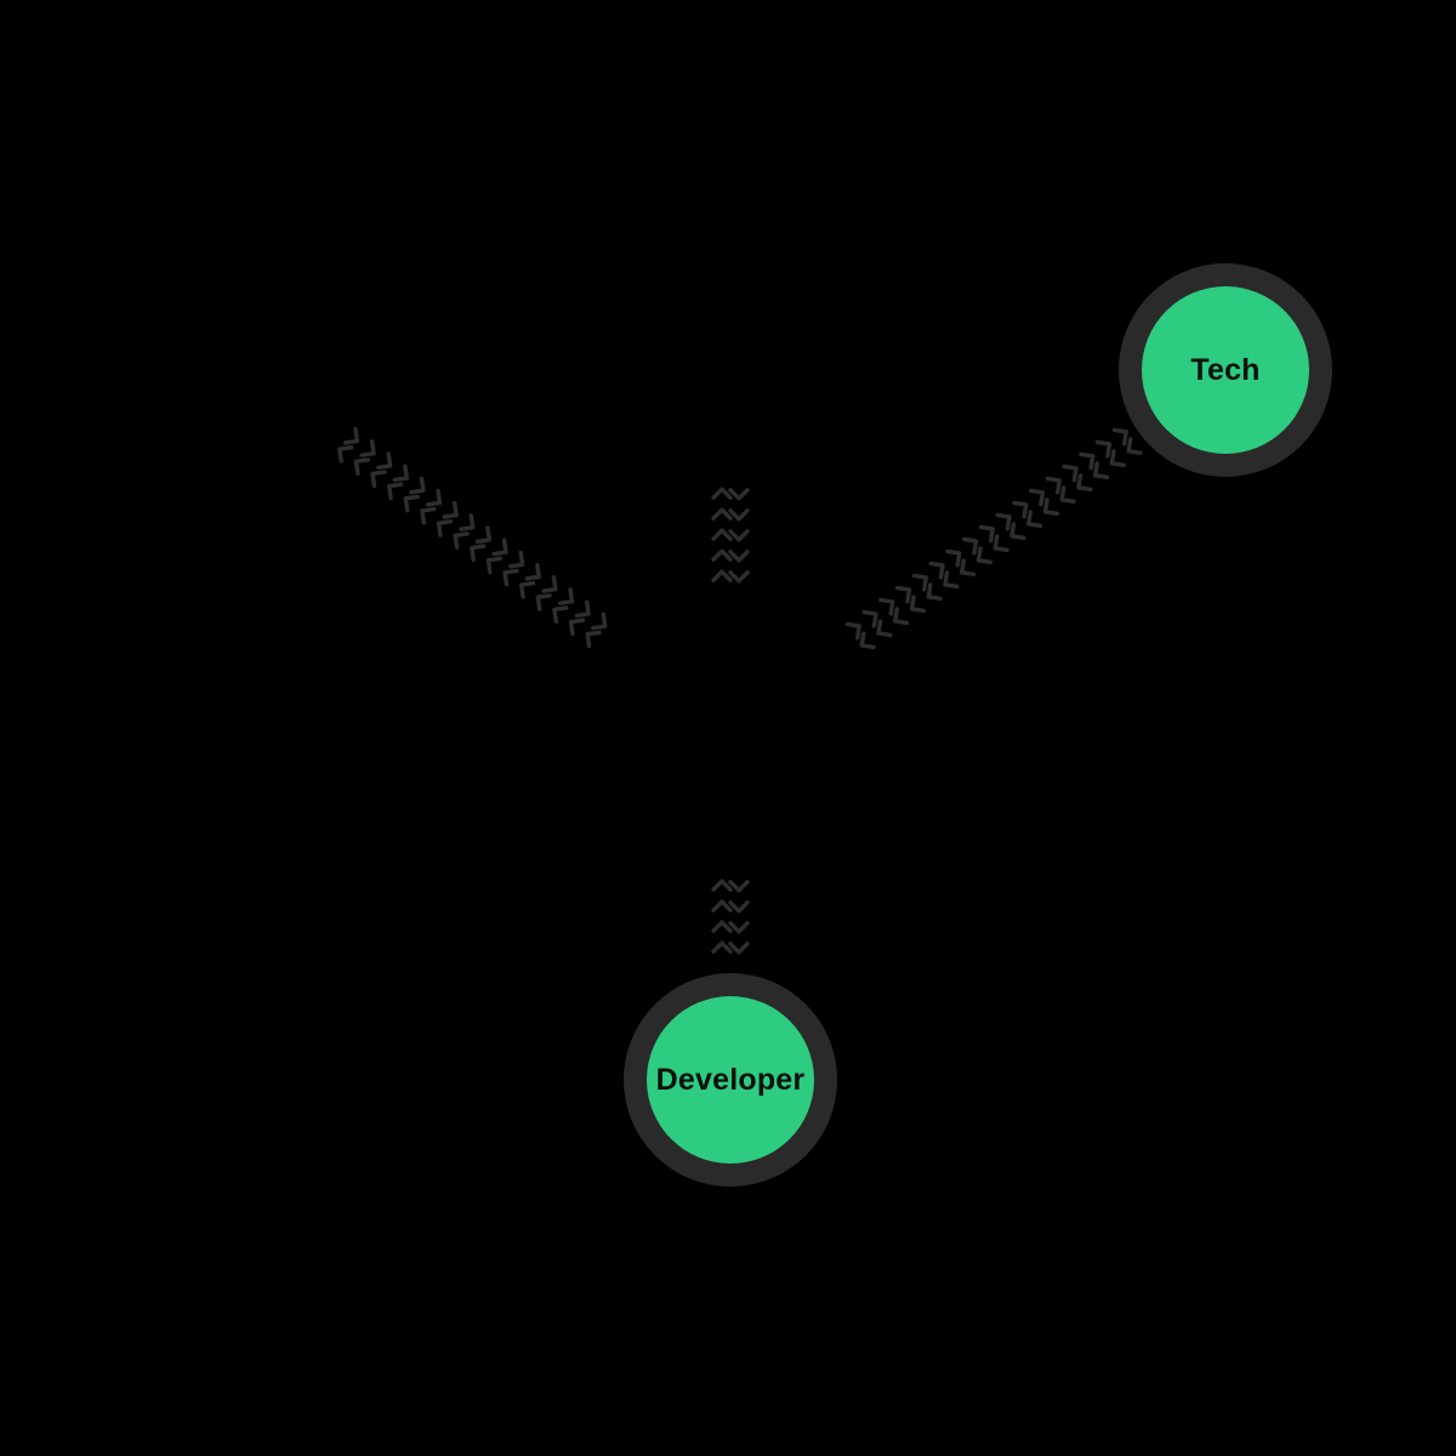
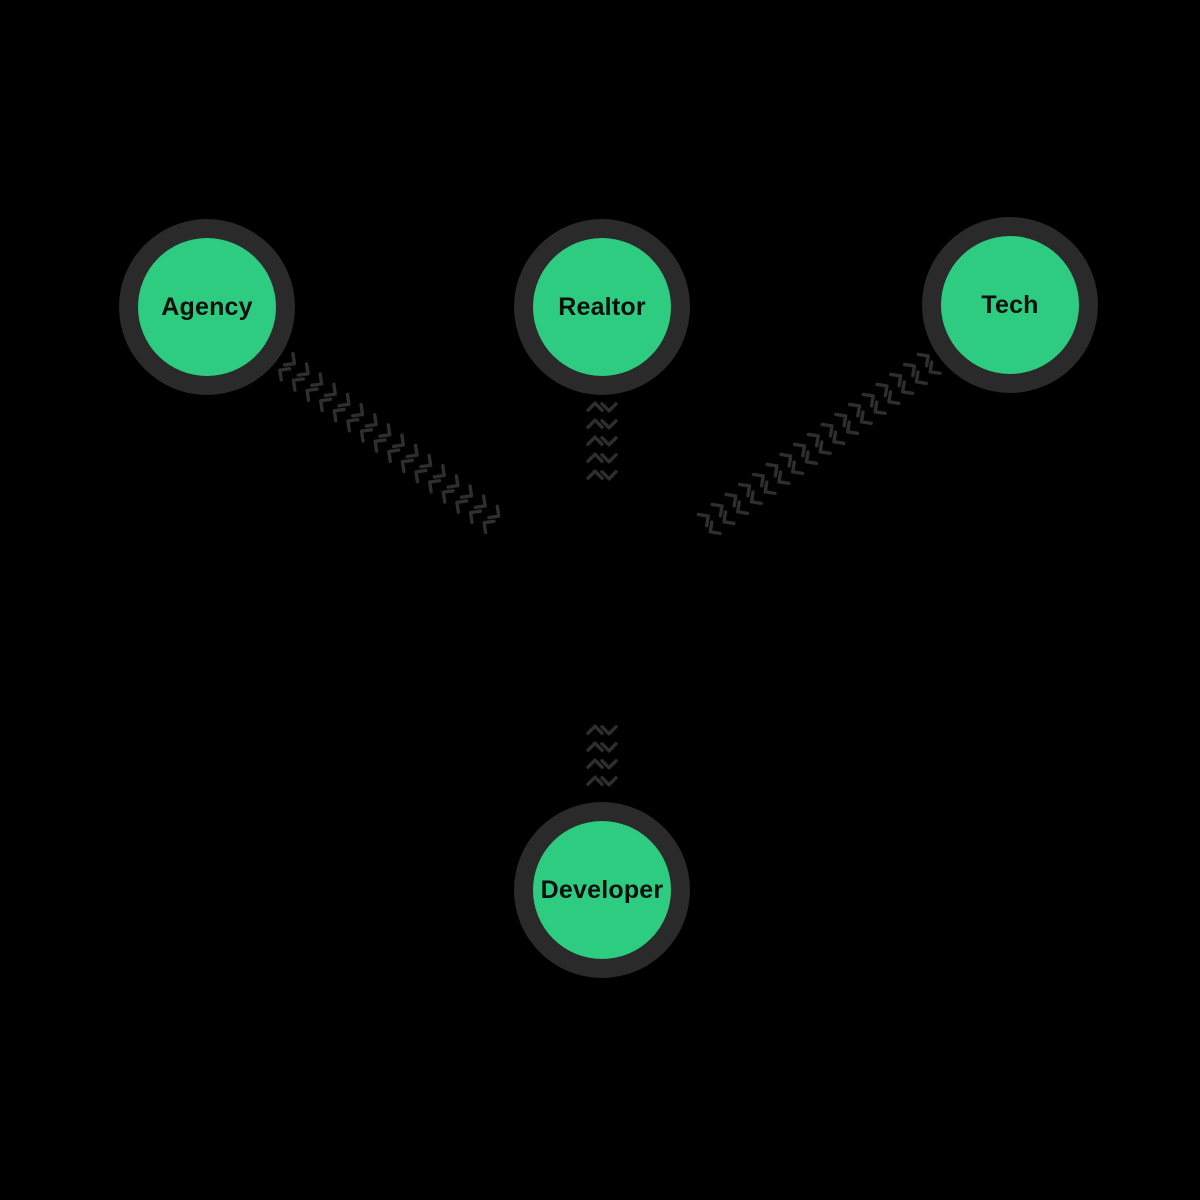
+ Agency
+ Realtor
  Tech
  Developer
